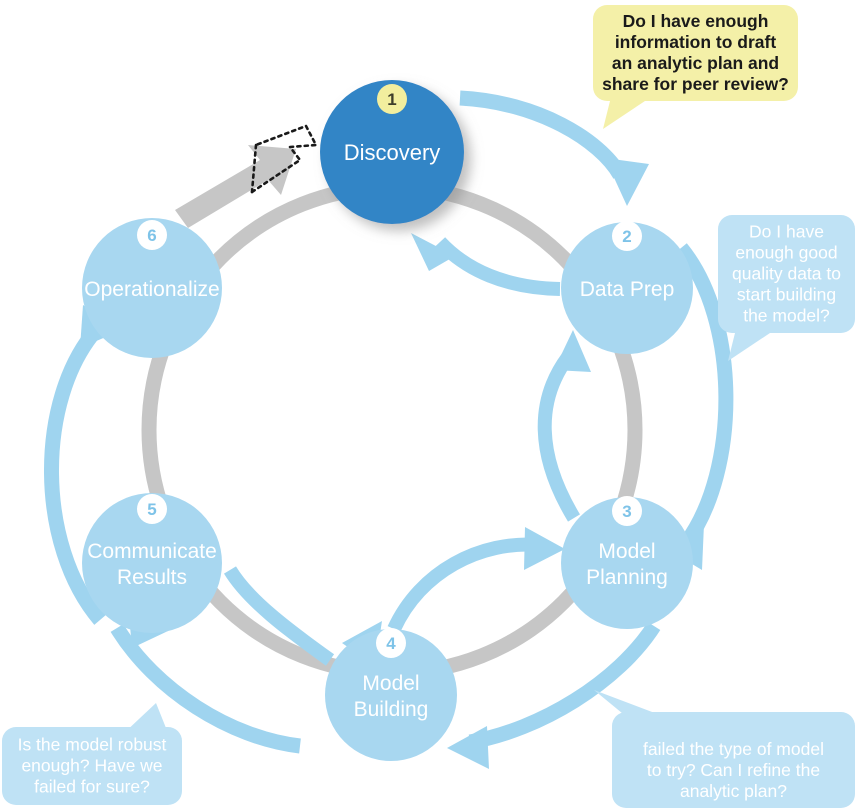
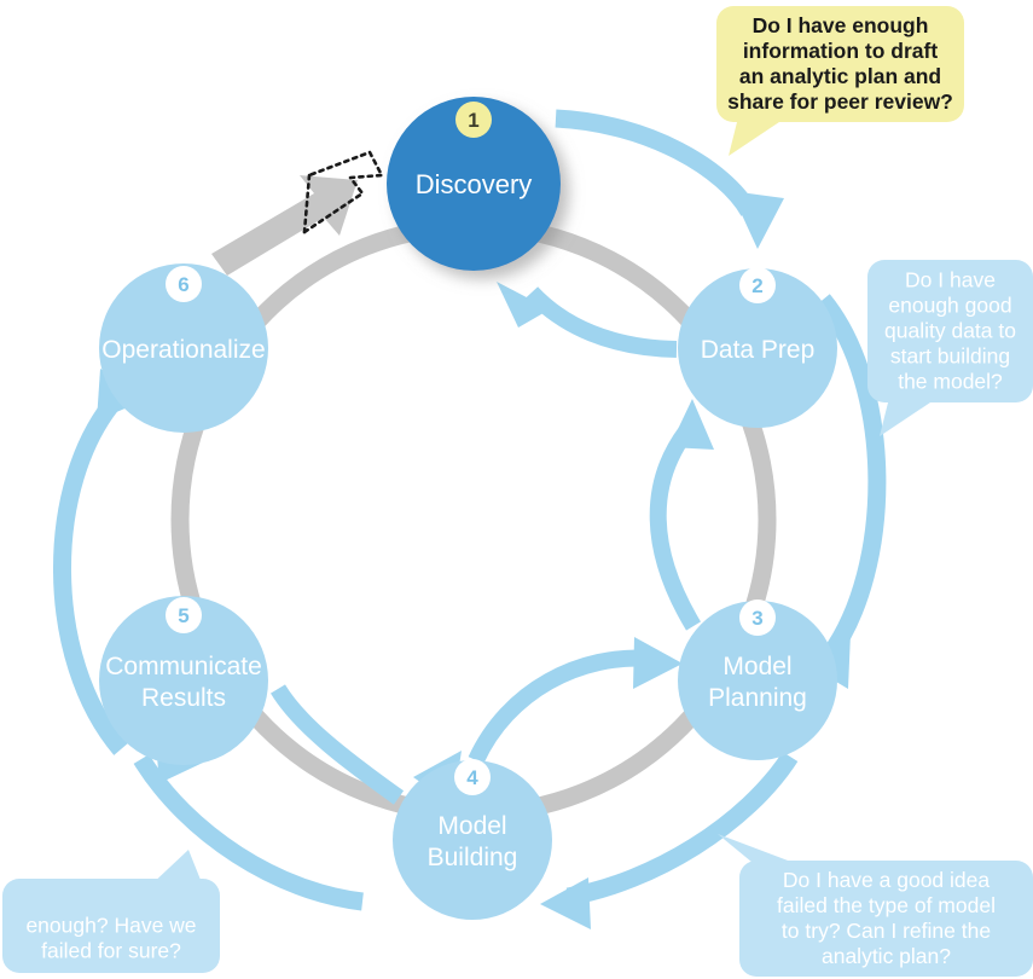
  1
  Discovery
  2
  Data Prep
  3
  Model
  Planning
  4
  Model
  Building
  5
  Communicate
  Results
  6
  Operationalize
  Do I have enough
  information to draft
  an analytic plan and
  share for peer review?
  Do I have
  enough good
  quality data to
  start building
  the model?
+ Do I have a good idea
  failed the type of model
  to try? Can I refine the
  analytic plan?
- Is the model robust
  enough? Have we
  failed for sure?
